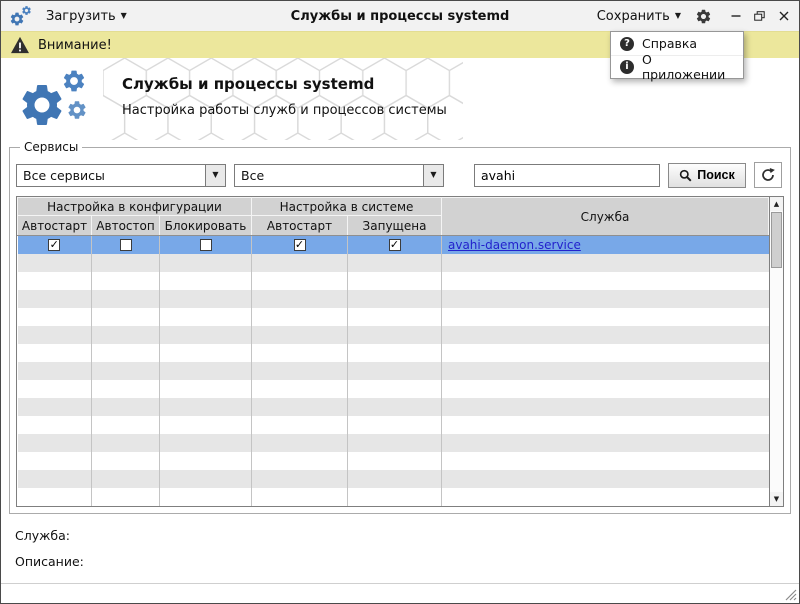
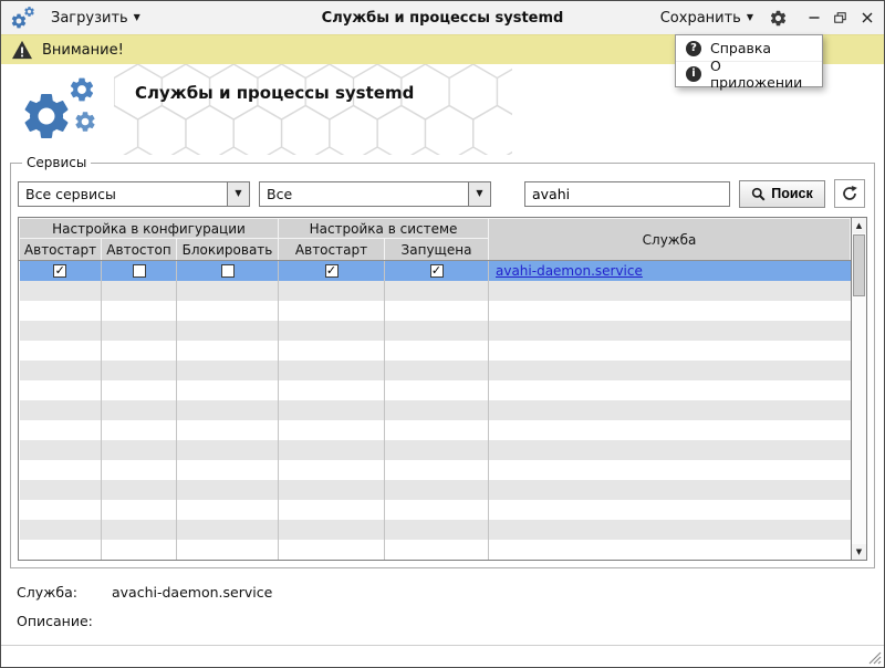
  Загрузить
  ▼
  Службы и процессы systemd
  Сохранить
  ▼
  Внимание!
  ?
  Справка
  i
  О приложении
  Службы и процессы systemd
- Настройка работы служб и процессов системы
  Сервисы
  Все сервисы
  ▼
  Все
  ▼
  avahi
  Поиск
  Настройка в конфигурации	Настройка в системе	Служба
  Автостарт	Автостоп	Блокировать	Автостарт	Запущена
  ✓			✓	✓	avahi-daemon.service
  ▲
  ▼
  Служба:
+ avachi-daemon.service
  Описание:
